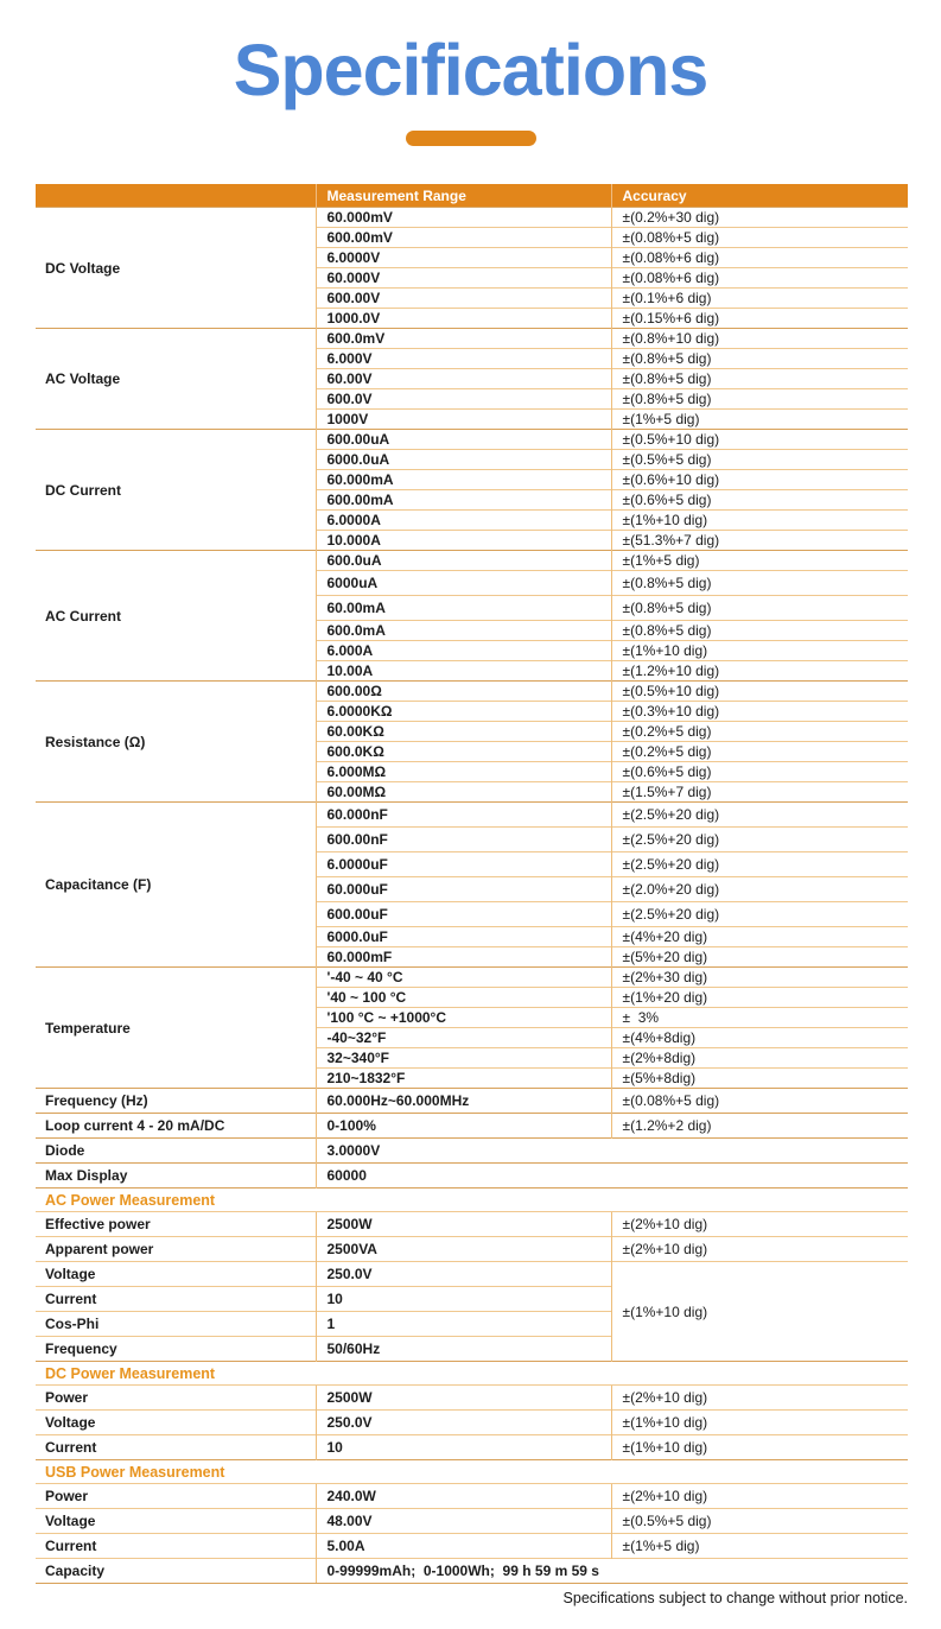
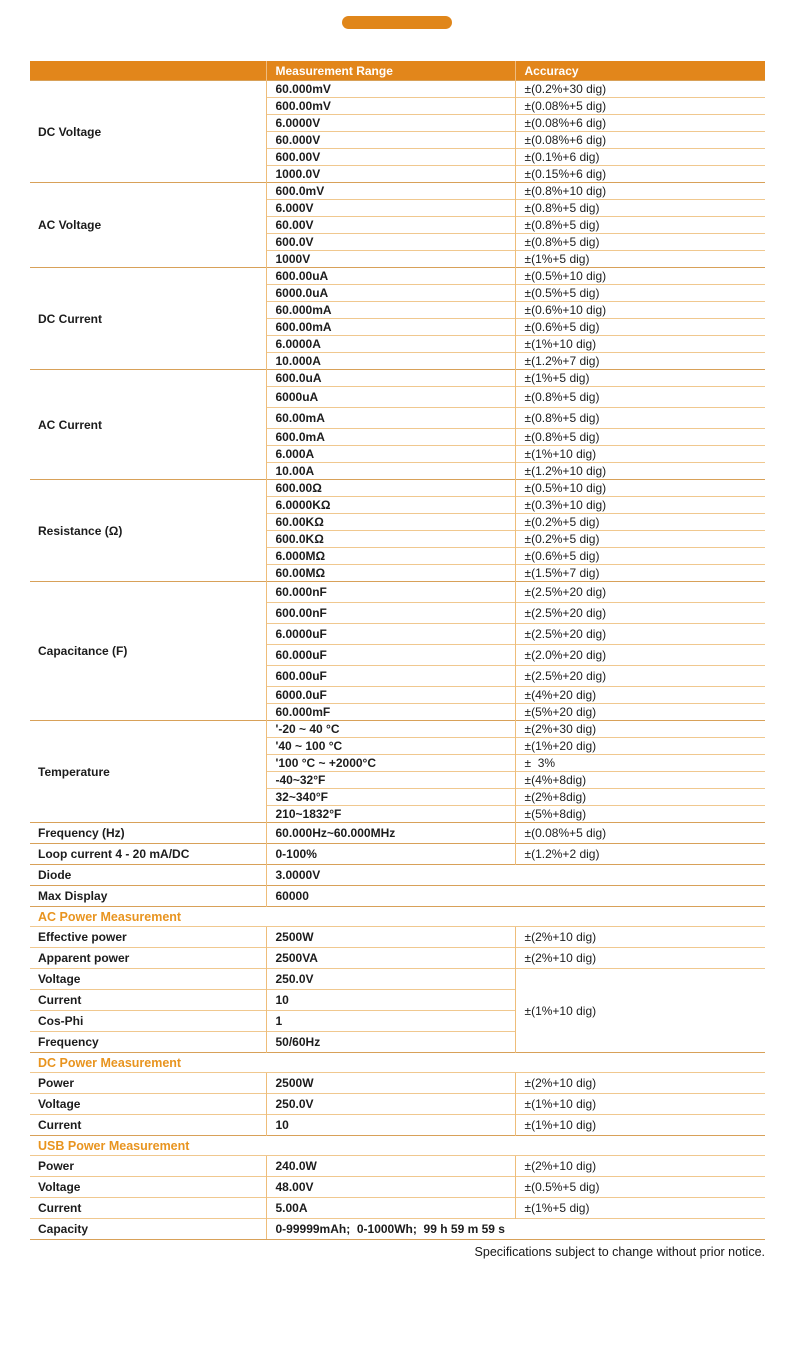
- Specifications
  	Measurement Range	Accuracy
  DC Voltage	60.000mV	±(0.2%+30 dig)
  600.00mV	±(0.08%+5 dig)
  6.0000V	±(0.08%+6 dig)
  60.000V	±(0.08%+6 dig)
  600.00V	±(0.1%+6 dig)
  1000.0V	±(0.15%+6 dig)
  AC Voltage	600.0mV	±(0.8%+10 dig)
  6.000V	±(0.8%+5 dig)
  60.00V	±(0.8%+5 dig)
  600.0V	±(0.8%+5 dig)
  1000V	±(1%+5 dig)
  DC Current	600.00uA	±(0.5%+10 dig)
  6000.0uA	±(0.5%+5 dig)
  60.000mA	±(0.6%+10 dig)
  600.00mA	±(0.6%+5 dig)
  6.0000A	±(1%+10 dig)
- 10.000A	±(51.3%+7 dig)
+ 10.000A	±(1.2%+7 dig)
  AC Current	600.0uA	±(1%+5 dig)
  6000uA	±(0.8%+5 dig)
  60.00mA	±(0.8%+5 dig)
  600.0mA	±(0.8%+5 dig)
  6.000A	±(1%+10 dig)
  10.00A	±(1.2%+10 dig)
  Resistance (Ω)	600.00Ω	±(0.5%+10 dig)
  6.0000KΩ	±(0.3%+10 dig)
  60.00KΩ	±(0.2%+5 dig)
  600.0KΩ	±(0.2%+5 dig)
  6.000MΩ	±(0.6%+5 dig)
  60.00MΩ	±(1.5%+7 dig)
  Capacitance (F)	60.000nF	±(2.5%+20 dig)
  600.00nF	±(2.5%+20 dig)
  6.0000uF	±(2.5%+20 dig)
  60.000uF	±(2.0%+20 dig)
  600.00uF	±(2.5%+20 dig)
  6000.0uF	±(4%+20 dig)
  60.000mF	±(5%+20 dig)
- Temperature	'-40 ~ 40 °C	±(2%+30 dig)
+ Temperature	'-20 ~ 40 °C	±(2%+30 dig)
  '40 ~ 100 °C	±(1%+20 dig)
- '100 °C ~ +1000°C	± 3%
+ '100 °C ~ +2000°C	± 3%
  -40~32°F	±(4%+8dig)
  32~340°F	±(2%+8dig)
  210~1832°F	±(5%+8dig)
  Frequency (Hz)	60.000Hz~60.000MHz	±(0.08%+5 dig)
  Loop current 4 - 20 mA/DC	0-100%	±(1.2%+2 dig)
  Diode	3.0000V
  Max Display	60000
  AC Power Measurement
  Effective power	2500W	±(2%+10 dig)
  Apparent power	2500VA	±(2%+10 dig)
  Voltage	250.0V	±(1%+10 dig)
  Current	10
  Cos-Phi	1
  Frequency	50/60Hz
  DC Power Measurement
  Power	2500W	±(2%+10 dig)
  Voltage	250.0V	±(1%+10 dig)
  Current	10	±(1%+10 dig)
  USB Power Measurement
  Power	240.0W	±(2%+10 dig)
  Voltage	48.00V	±(0.5%+5 dig)
  Current	5.00A	±(1%+5 dig)
  Capacity	0-99999mAh; 0-1000Wh; 99 h 59 m 59 s
  Specifications subject to change without prior notice.
